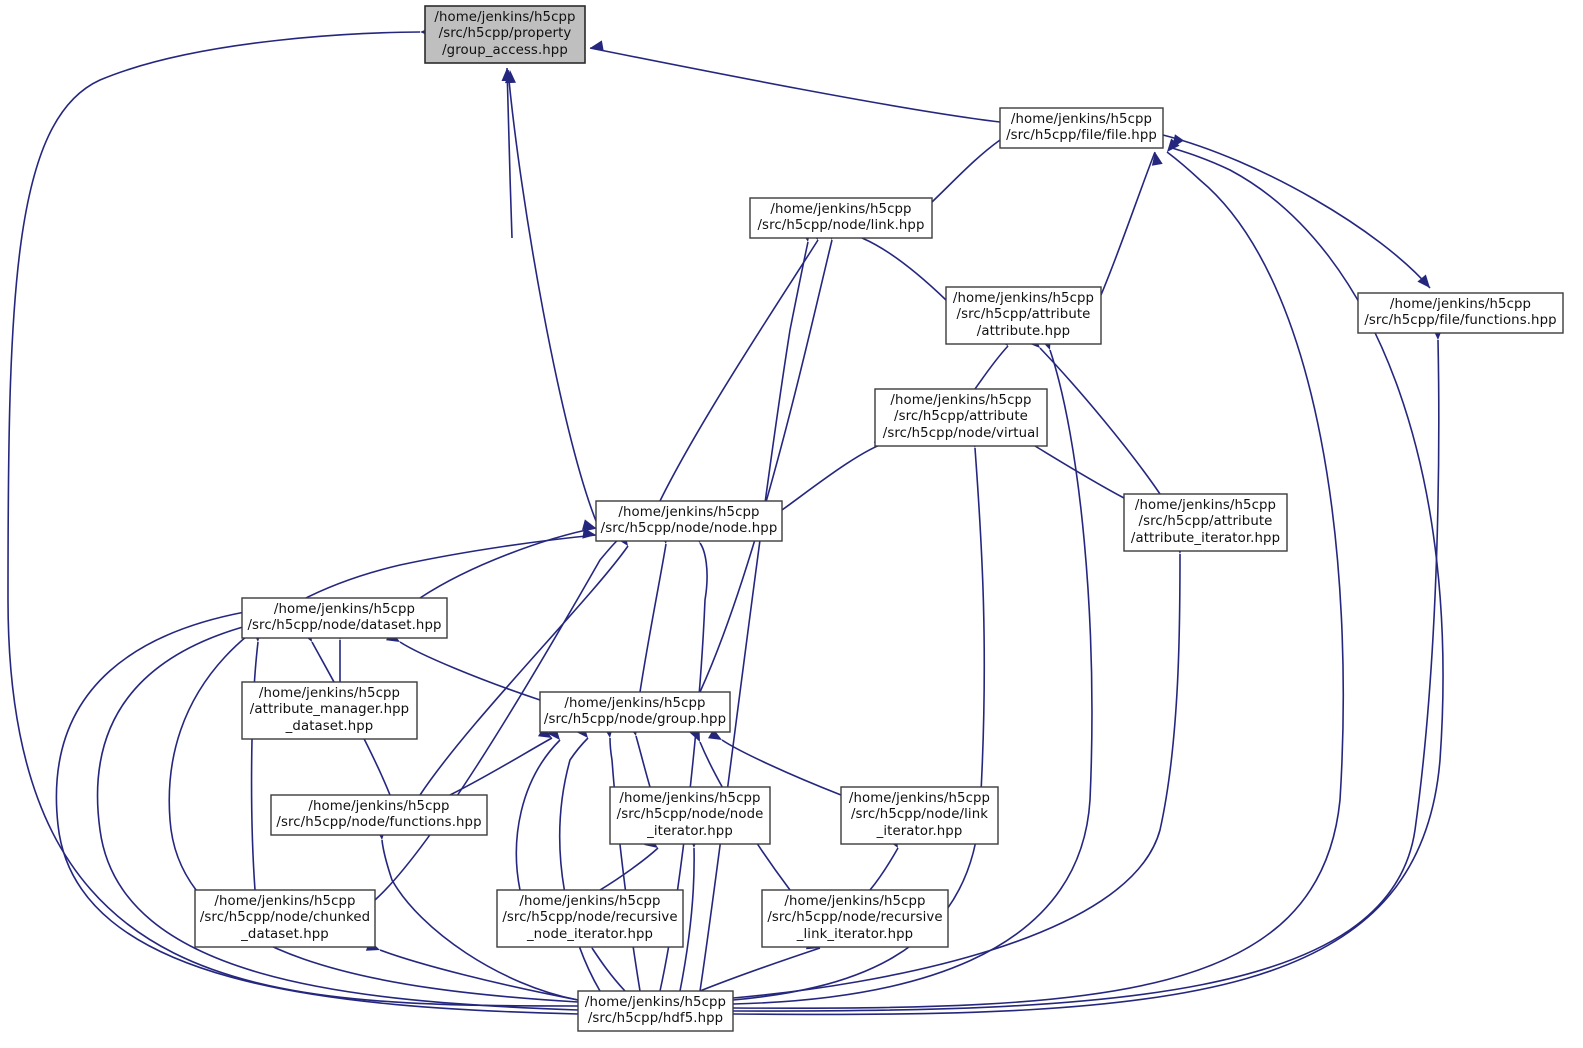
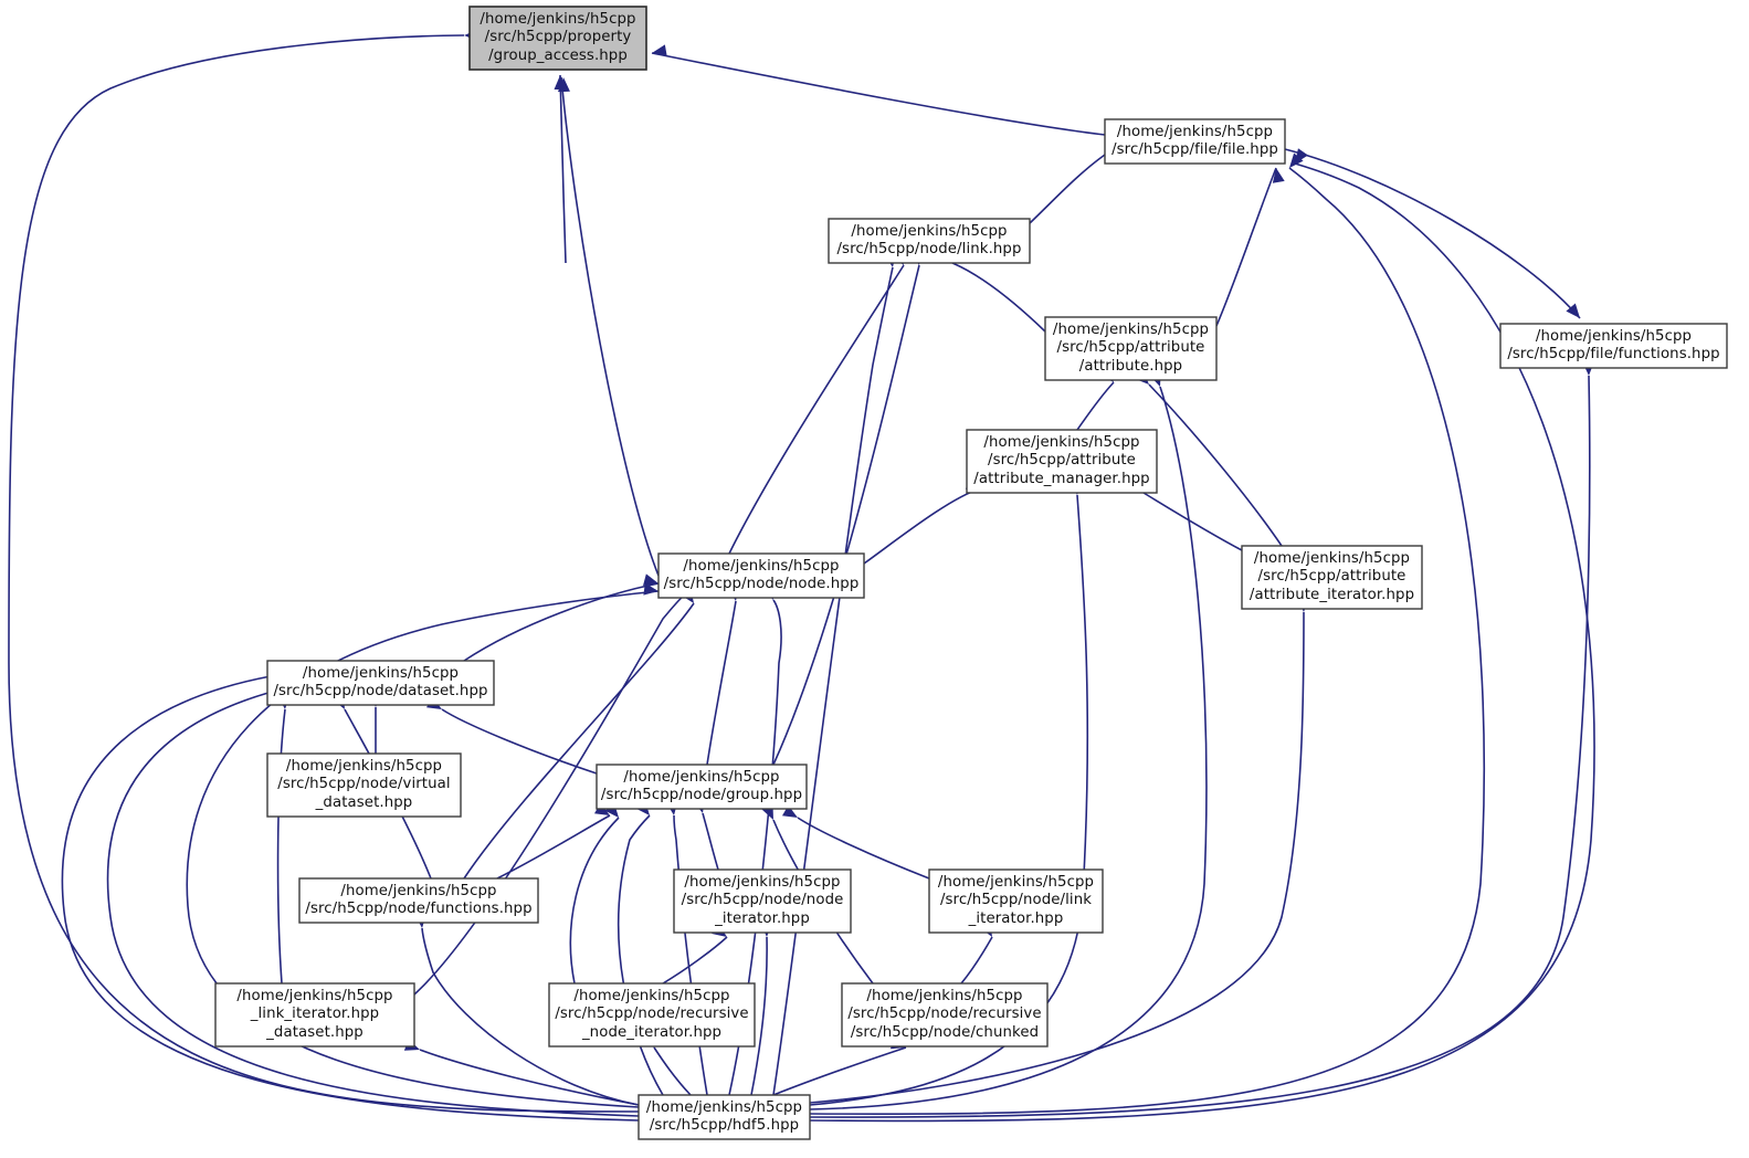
  /home/jenkins/h5cpp
  /src/h5cpp/property
  /group_access.hpp
  /home/jenkins/h5cpp
  /src/h5cpp/file/file.hpp
  /home/jenkins/h5cpp
  /src/h5cpp/node/link.hpp
  /home/jenkins/h5cpp
  /src/h5cpp/attribute
  /attribute.hpp
  /home/jenkins/h5cpp
  /src/h5cpp/file/functions.hpp
  /home/jenkins/h5cpp
  /src/h5cpp/attribute
- /src/h5cpp/node/virtual
+ /attribute_manager.hpp
  /home/jenkins/h5cpp
  /src/h5cpp/attribute
  /attribute_iterator.hpp
  /home/jenkins/h5cpp
  /src/h5cpp/node/node.hpp
  /home/jenkins/h5cpp
  /src/h5cpp/node/dataset.hpp
  /home/jenkins/h5cpp
- /attribute_manager.hpp
+ /src/h5cpp/node/virtual
  _dataset.hpp
  /home/jenkins/h5cpp
  /src/h5cpp/node/group.hpp
  /home/jenkins/h5cpp
  /src/h5cpp/node/functions.hpp
  /home/jenkins/h5cpp
  /src/h5cpp/node/node
  _iterator.hpp
  /home/jenkins/h5cpp
  /src/h5cpp/node/link
  _iterator.hpp
  /home/jenkins/h5cpp
- /src/h5cpp/node/chunked
+ _link_iterator.hpp
  _dataset.hpp
  /home/jenkins/h5cpp
  /src/h5cpp/node/recursive
  _node_iterator.hpp
  /home/jenkins/h5cpp
  /src/h5cpp/node/recursive
- _link_iterator.hpp
+ /src/h5cpp/node/chunked
  /home/jenkins/h5cpp
  /src/h5cpp/hdf5.hpp
